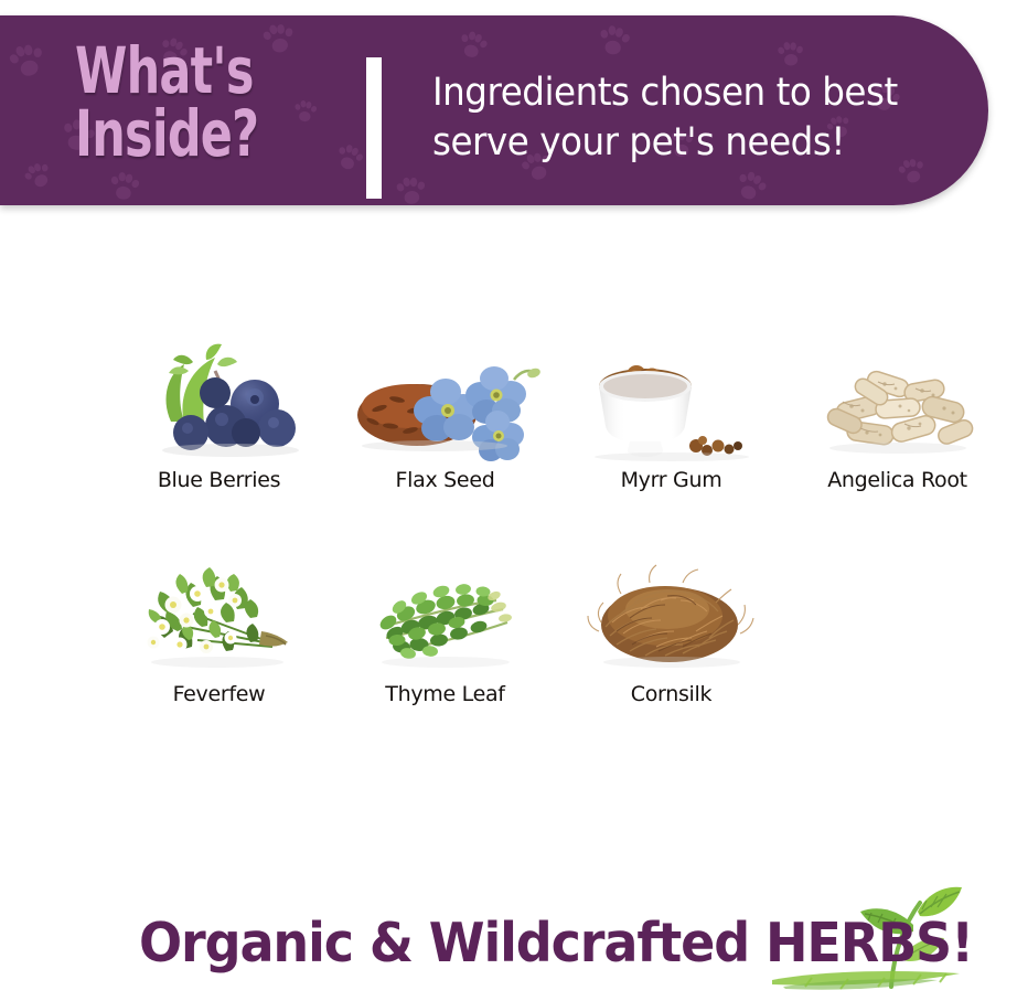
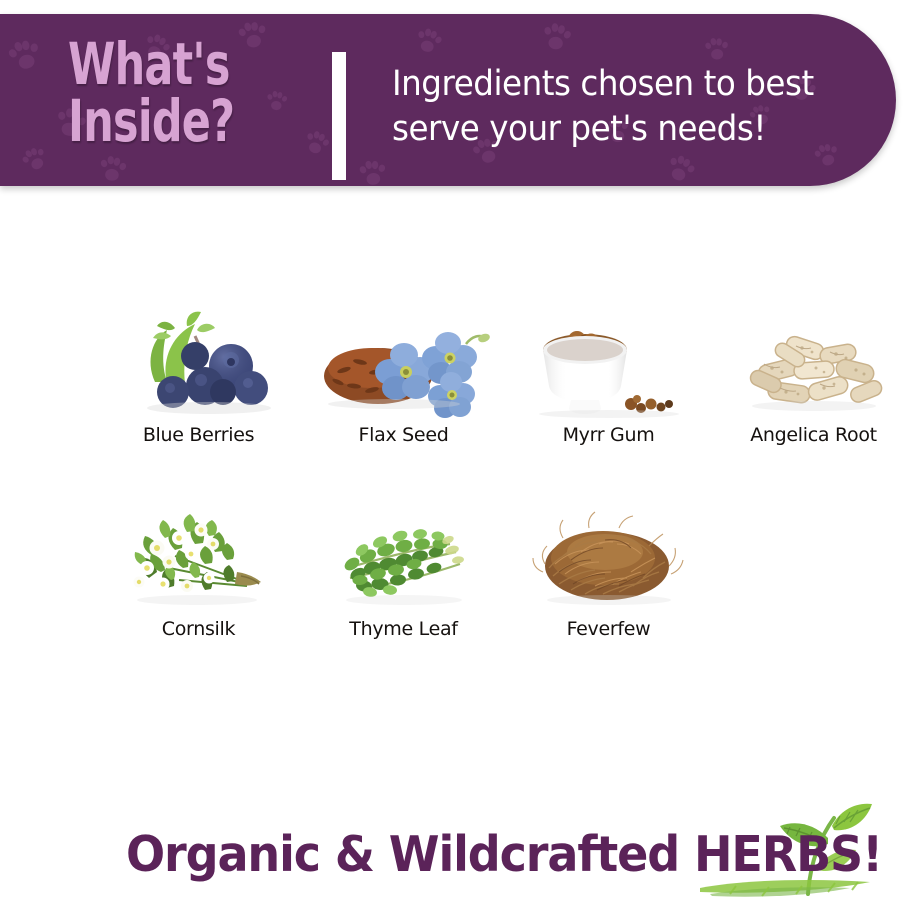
  What's
  Inside?
  Ingredients chosen to best
  serve your pet's needs!
  Blue Berries
  Flax Seed
  Myrr Gum
  Angelica Root
- Feverfew
+ Cornsilk
  Thyme Leaf
- Cornsilk
+ Feverfew
  Organic & Wildcrafted HERBS!
